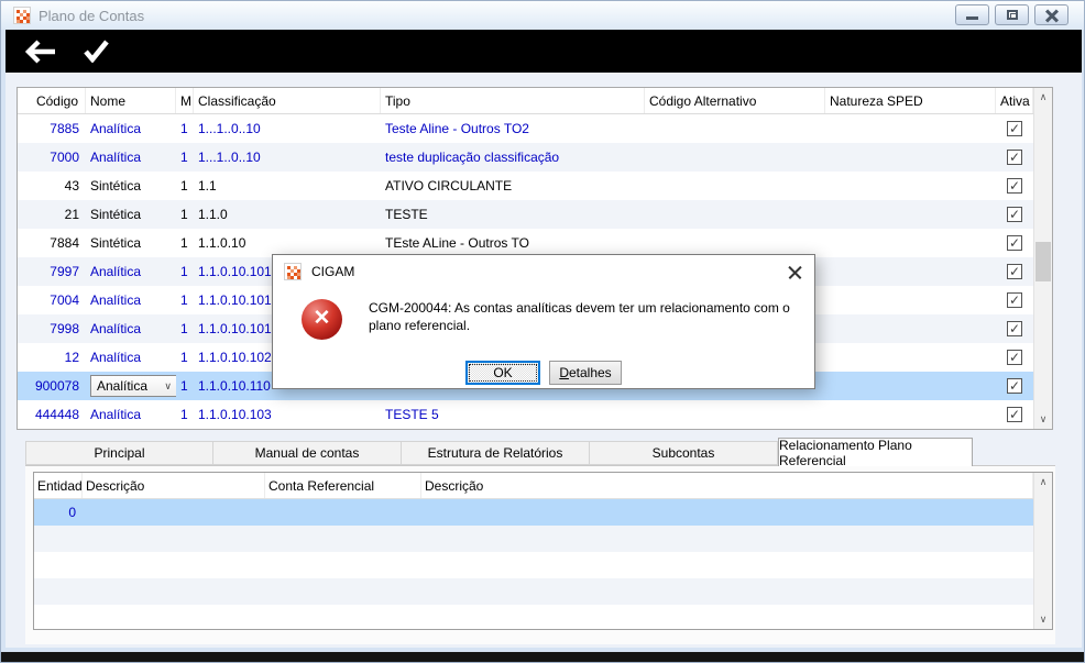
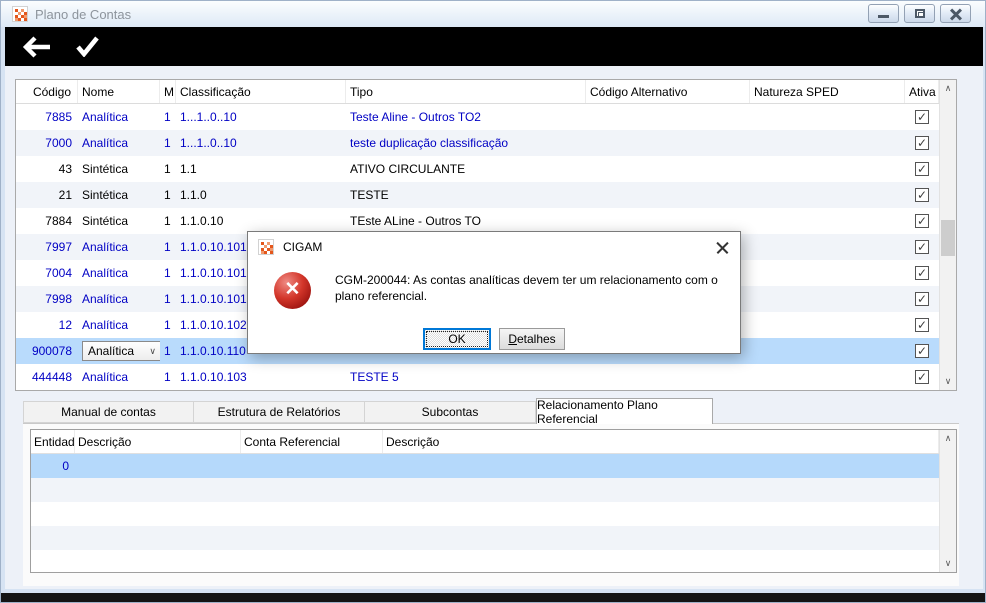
  Plano de Contas
  Código
  Nome
  M
  Classificação
  Tipo
  Código Alternativo
  Natureza SPED
  Ativa
  7885
  Analítica
  1
  1...1..0..10
  Teste Aline - Outros TO2
  ✓
  7000
  Analítica
  1
  1...1..0..10
  teste duplicação classificação
  ✓
  43
  Sintética
  1
  1.1
  ATIVO CIRCULANTE
  ✓
  21
  Sintética
  1
  1.1.0
  TESTE
  ✓
  7884
  Sintética
  1
  1.1.0.10
  TEste ALine - Outros TO
  ✓
  7997
  Analítica
  1
  1.1.0.10.101
  ✓
  7004
  Analítica
  1
  1.1.0.10.101
  ✓
  7998
  Analítica
  1
  1.1.0.10.101
  ✓
  12
  Analítica
  1
  1.1.0.10.102
  ✓
  900078
  Analítica
  ∨
  1
  1.1.0.10.110
  ✓
  444448
  Analítica
  1
  1.1.0.10.103
  TESTE 5
  ✓
  ∧
  ∨
- Principal
  Manual de contas
  Estrutura de Relatórios
  Subcontas
  Relacionamento Plano Referencial
  Entidad
  Descrição
  Conta Referencial
  Descrição
  0
  ∧
  ∨
  CIGAM
  ✕
  CGM-200044: As contas analíticas devem ter um relacionamento com o plano referencial.
  OK
  D
  etalhes
